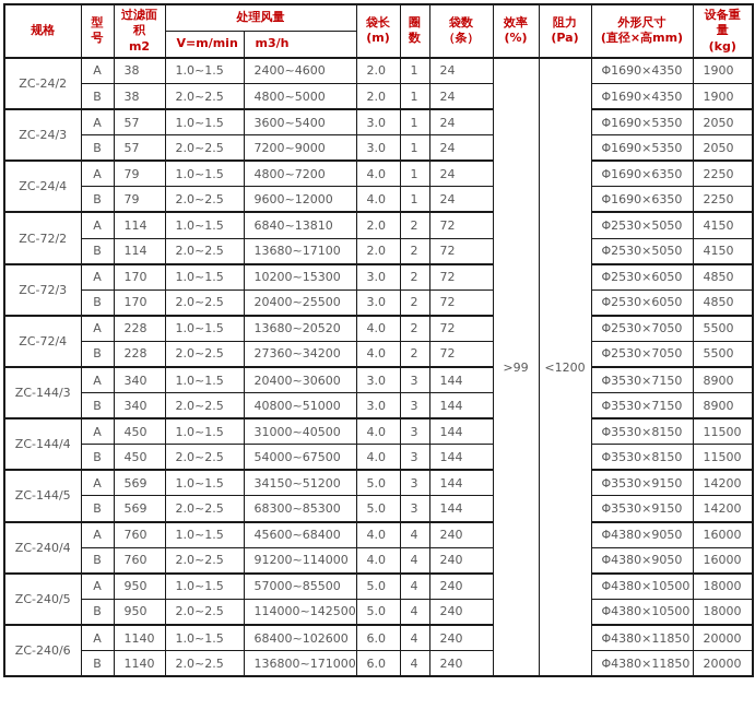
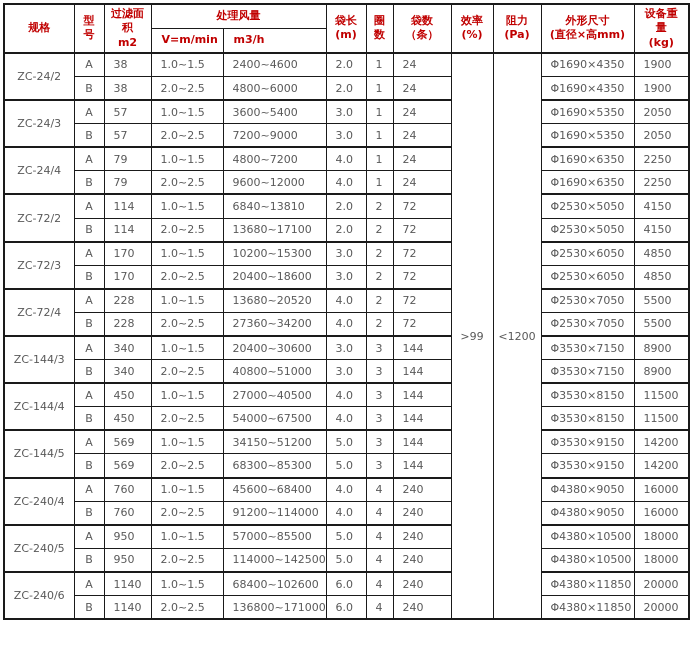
  规格	型 号	过滤面 积 m2	处理风量	袋长 (m)	圈 数	袋数 （条）	效率 (%)	阻力 (Pa)	外形尺寸 (直径×高mm)	设备重 量 (kg)
  V=m/min	m3/h
  ZC-24/2	A	38	1.0~1.5	2400~4600	2.0	1	24	>99	<1200	Φ1690×4350	1900
- B	38	2.0~2.5	4800~5000	2.0	1	24	Φ1690×4350	1900
+ B	38	2.0~2.5	4800~6000	2.0	1	24	Φ1690×4350	1900
  ZC-24/3	A	57	1.0~1.5	3600~5400	3.0	1	24	Φ1690×5350	2050
  B	57	2.0~2.5	7200~9000	3.0	1	24	Φ1690×5350	2050
  ZC-24/4	A	79	1.0~1.5	4800~7200	4.0	1	24	Φ1690×6350	2250
  B	79	2.0~2.5	9600~12000	4.0	1	24	Φ1690×6350	2250
  ZC-72/2	A	114	1.0~1.5	6840~13810	2.0	2	72	Φ2530×5050	4150
  B	114	2.0~2.5	13680~17100	2.0	2	72	Φ2530×5050	4150
  ZC-72/3	A	170	1.0~1.5	10200~15300	3.0	2	72	Φ2530×6050	4850
- B	170	2.0~2.5	20400~25500	3.0	2	72	Φ2530×6050	4850
+ B	170	2.0~2.5	20400~18600	3.0	2	72	Φ2530×6050	4850
  ZC-72/4	A	228	1.0~1.5	13680~20520	4.0	2	72	Φ2530×7050	5500
  B	228	2.0~2.5	27360~34200	4.0	2	72	Φ2530×7050	5500
  ZC-144/3	A	340	1.0~1.5	20400~30600	3.0	3	144	Φ3530×7150	8900
  B	340	2.0~2.5	40800~51000	3.0	3	144	Φ3530×7150	8900
- ZC-144/4	A	450	1.0~1.5	31000~40500	4.0	3	144	Φ3530×8150	11500
+ ZC-144/4	A	450	1.0~1.5	27000~40500	4.0	3	144	Φ3530×8150	11500
  B	450	2.0~2.5	54000~67500	4.0	3	144	Φ3530×8150	11500
  ZC-144/5	A	569	1.0~1.5	34150~51200	5.0	3	144	Φ3530×9150	14200
  B	569	2.0~2.5	68300~85300	5.0	3	144	Φ3530×9150	14200
  ZC-240/4	A	760	1.0~1.5	45600~68400	4.0	4	240	Φ4380×9050	16000
  B	760	2.0~2.5	91200~114000	4.0	4	240	Φ4380×9050	16000
  ZC-240/5	A	950	1.0~1.5	57000~85500	5.0	4	240	Φ4380×10500	18000
  B	950	2.0~2.5	114000~142500	5.0	4	240	Φ4380×10500	18000
  ZC-240/6	A	1140	1.0~1.5	68400~102600	6.0	4	240	Φ4380×11850	20000
  B	1140	2.0~2.5	136800~171000	6.0	4	240	Φ4380×11850	20000
